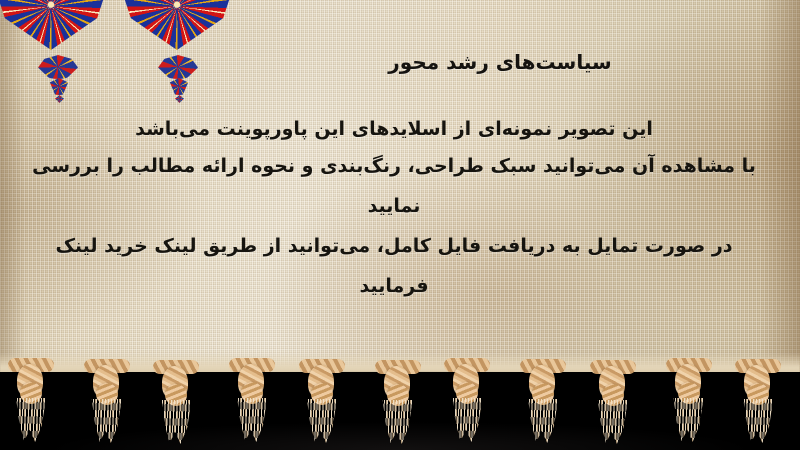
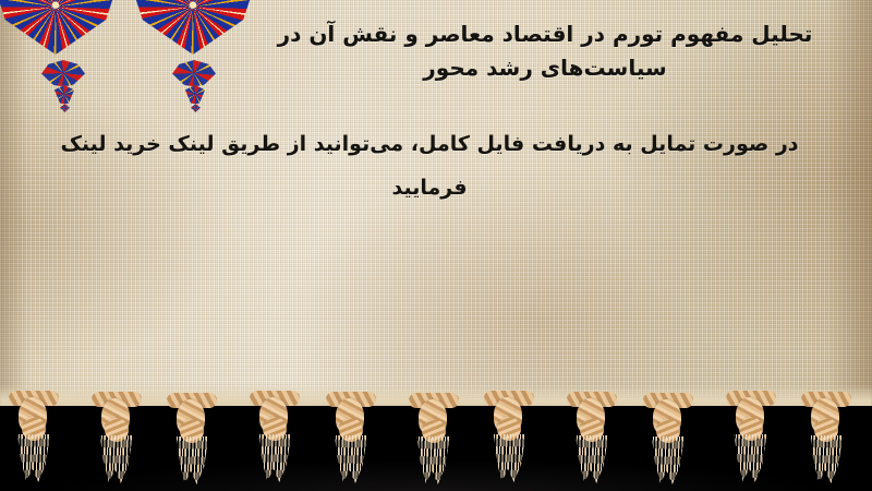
+ تحلیل مفهوم تورم در اقتصاد معاصر و نقش آن در
  سیاست‌های رشد محور
- این تصویر نمونه‌ای از اسلایدهای این پاورپوینت می‌باشد
- با مشاهده آن می‌توانید سبک طراحی، رنگ‌بندی و نحوه ارائه مطالب را بررسی نمایید
  در صورت تمایل به دریافت فایل کامل، می‌توانید از طریق لینک خرید لینک فرمایید
